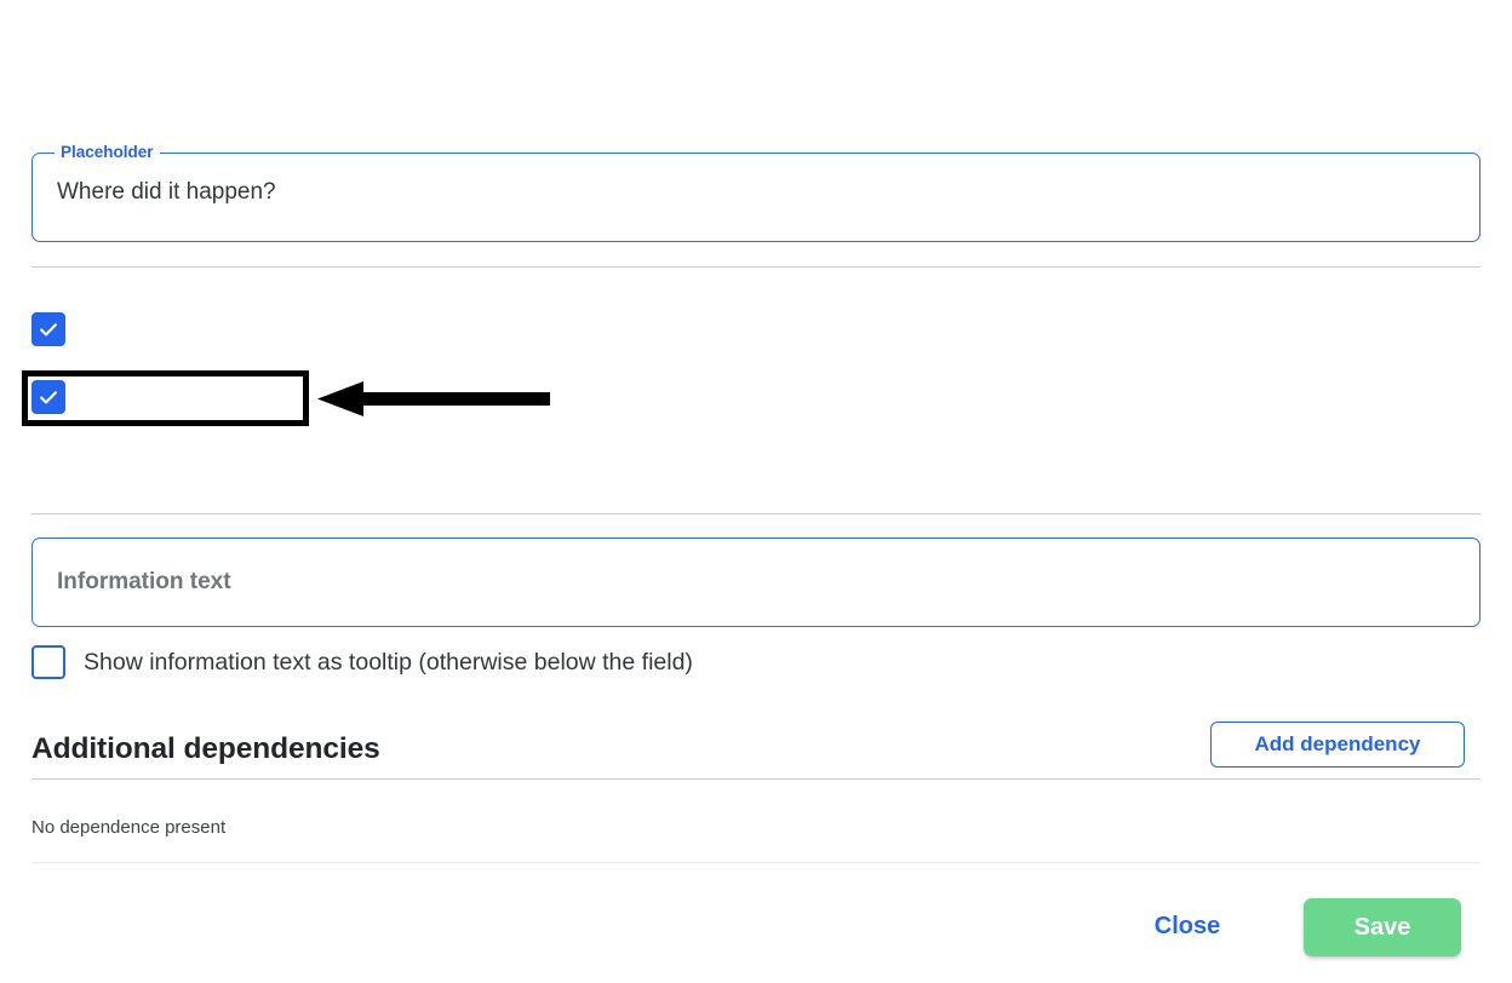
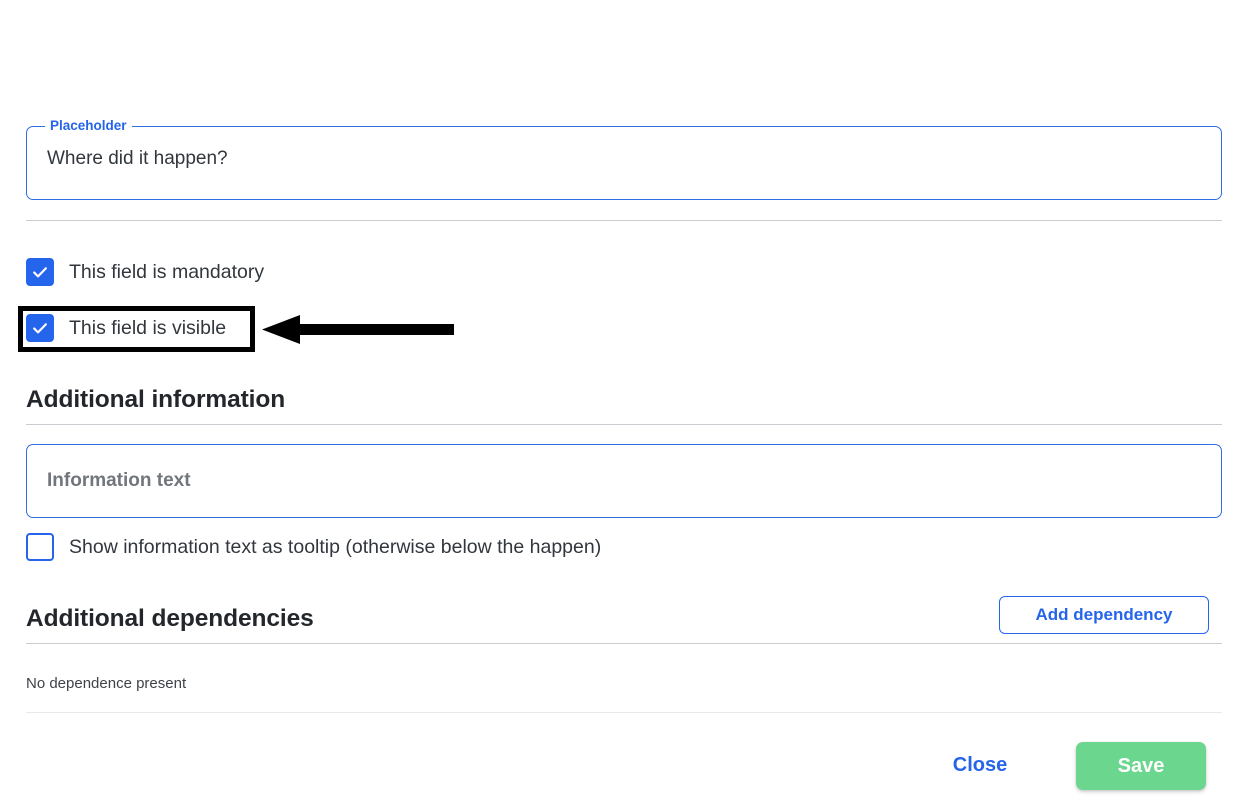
  Placeholder
  Where did it happen?
+ This field is mandatory
+ This field is visible
+ Additional information
  Information text
- Show information text as tooltip (otherwise below the field)
+ Show information text as tooltip (otherwise below the happen)
  Additional dependencies
  Add dependency
  No dependence present
  Close
  Save
